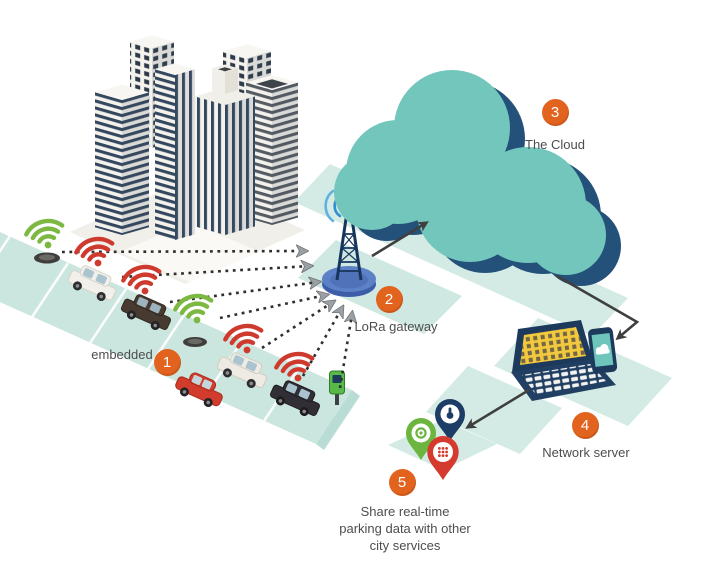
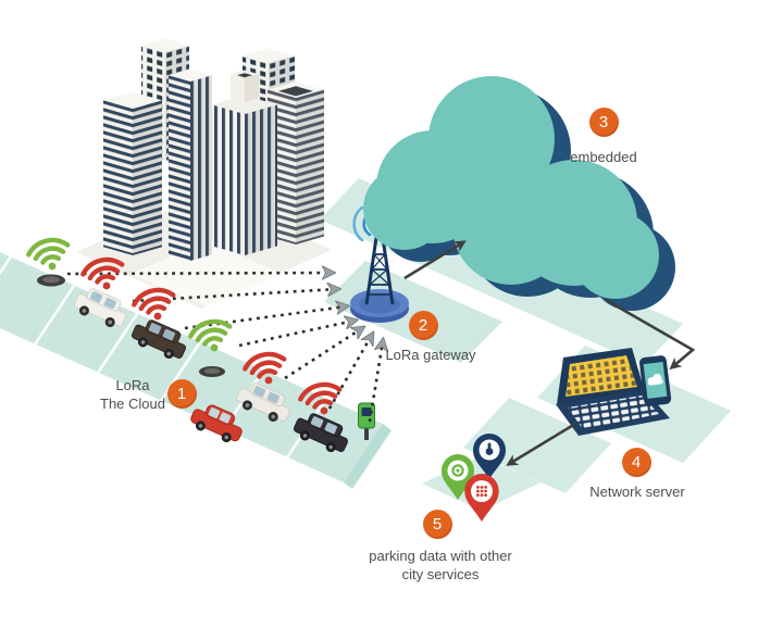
  1
  2
  3
  4
  5
+ LoRa
- embedded
+ The Cloud
  LoRa gateway
- The Cloud
+ embedded
  Network server
- Share real-time
  parking data with other
  city services
